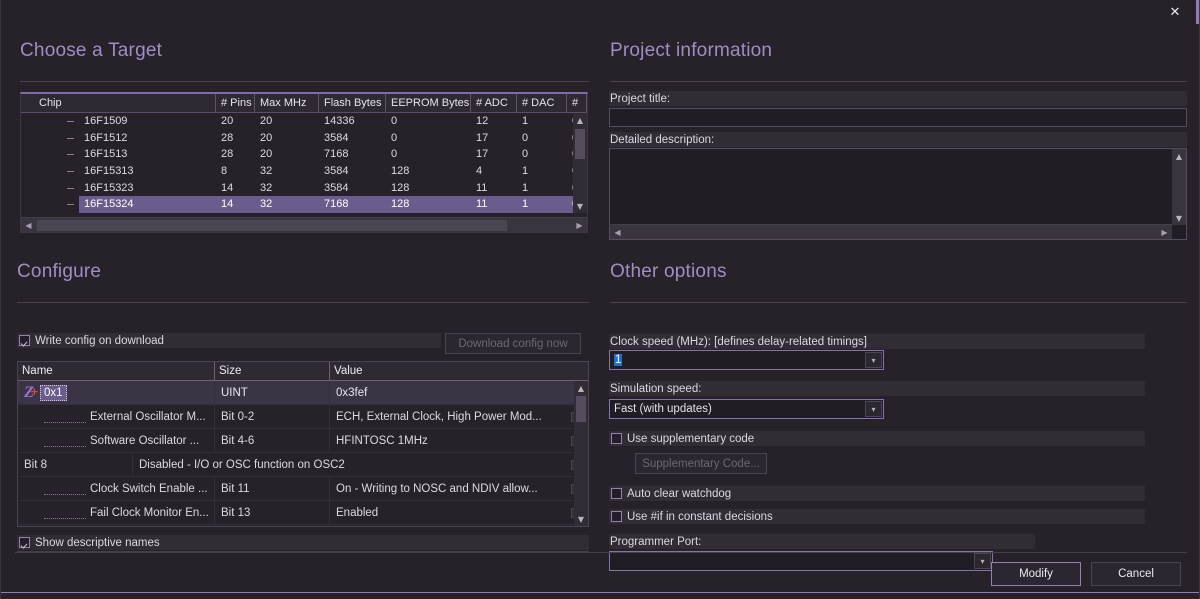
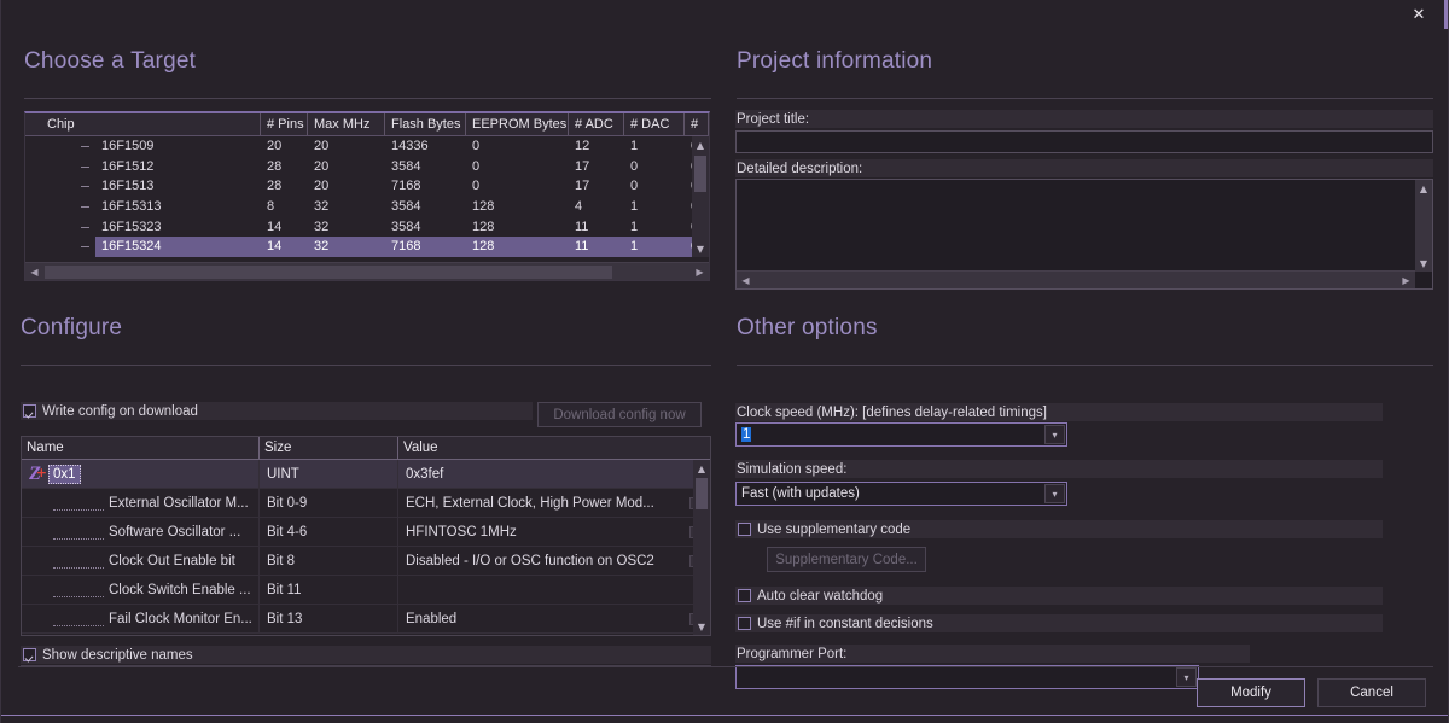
  ✕
  Choose a Target
  Chip
  # Pins
  Max MHz
  Flash Bytes
  EEPROM Bytes
  # ADC
  # DAC
  #
  16F1509
  20
  20
  14336
  0
  12
  1
  16F1512
  28
  20
  3584
  0
  17
  0
  16F1513
  28
  20
  7168
  0
  17
  0
  16F15313
  8
  32
  3584
  128
  4
  1
  16F15323
  14
  32
  3584
  128
  11
  1
  16F15324
  14
  32
  7168
  128
  11
  1
  ▲
  ▼
  ◀
  ▶
  Configure
  Write config on download
  Download config now
  Name
  Size
  Value
  Z
  +
  0x1
  UINT
  0x3fef
  External Oscillator M...
- Bit 0-2
+ Bit 0-9
  ECH, External Clock, High Power Mod...
  Software Oscillator ...
  Bit 4-6
  HFINTOSC 1MHz
+ Clock Out Enable bit
  Bit 8
  Disabled - I/O or OSC function on OSC2
  Clock Switch Enable ...
  Bit 11
- On - Writing to NOSC and NDIV allow...
  Fail Clock Monitor En...
  Bit 13
  Enabled
  ▲
  ▼
  Show descriptive names
  Project information
  Project title:
  Detailed description:
  ▲
  ▼
  ◀
  ▶
  Other options
  Clock speed (MHz): [defines delay-related timings]
  1
  ▾
  Simulation speed:
  Fast (with updates)
  ▾
  Use supplementary code
  Supplementary Code...
  Auto clear watchdog
  Use #if in constant decisions
  Programmer Port:
  ▾
  Modify
  Cancel
